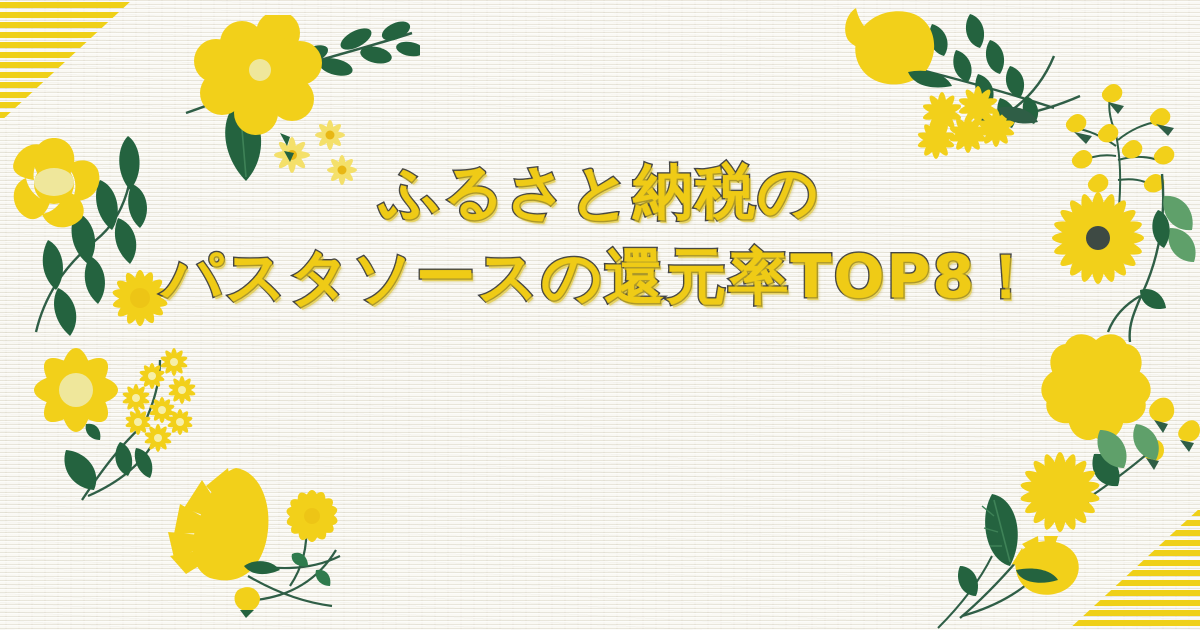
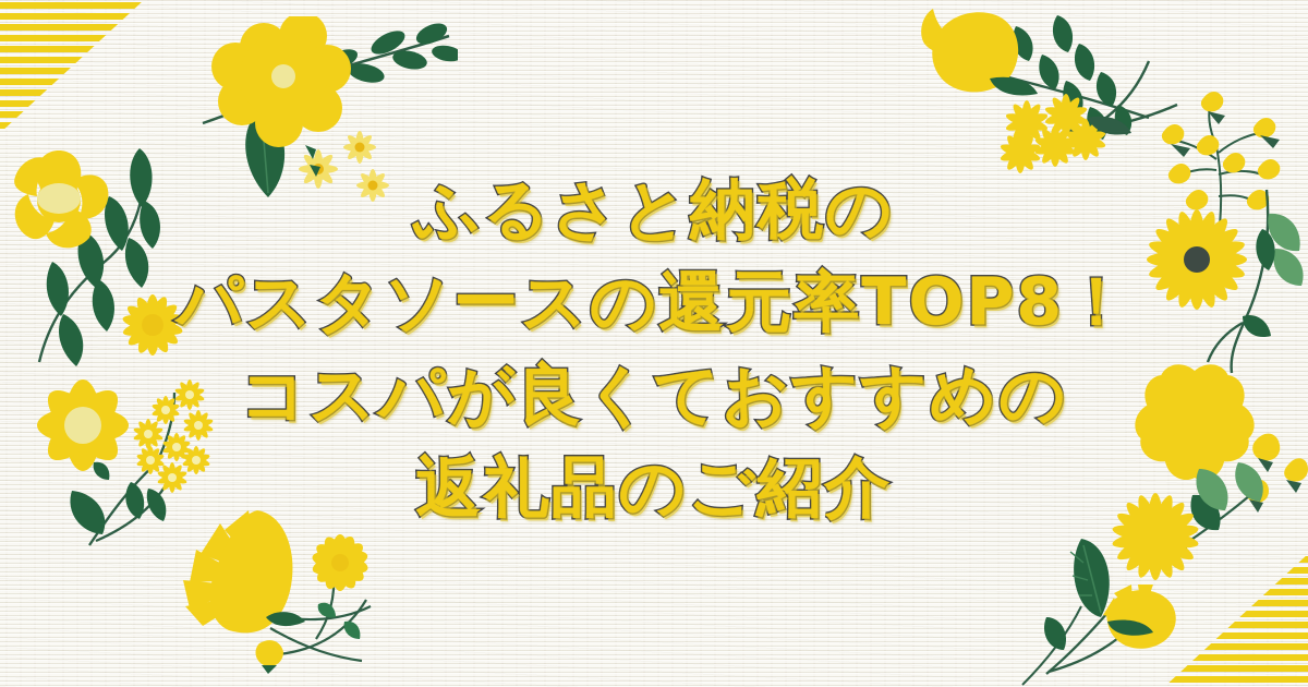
  ふるさと納税の
  パスタソースの還元率TOP8！
+ コスパが良くておすすめの
+ 返礼品のご紹介
